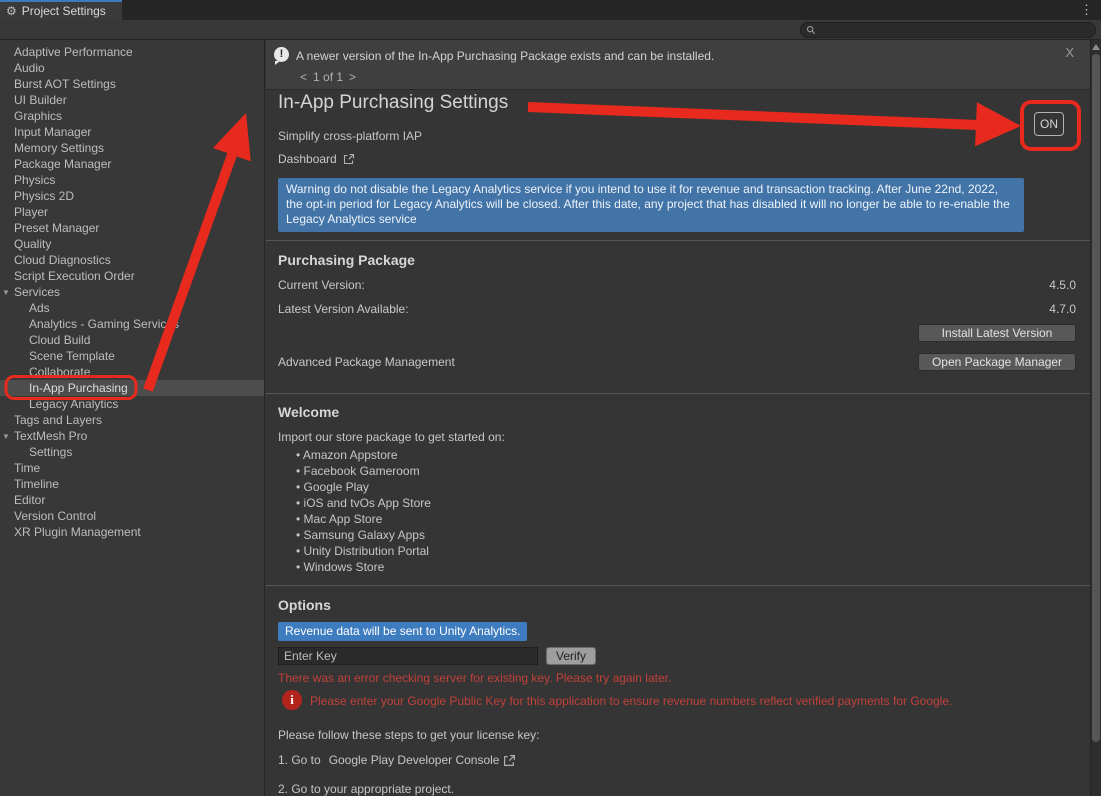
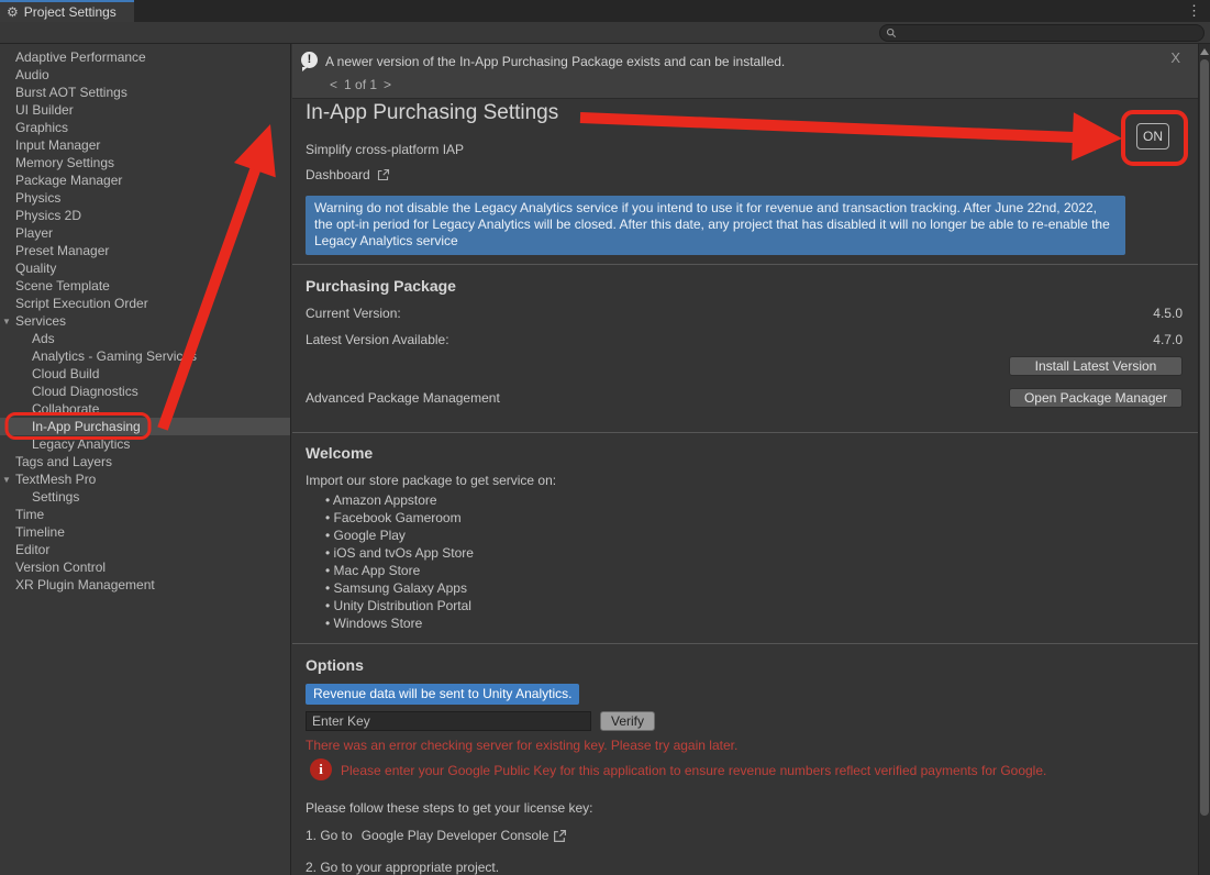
  ⚙
  Project Settings
  ⋮
  Adaptive Performance
  Audio
  Burst AOT Settings
  UI Builder
  Graphics
  Input Manager
  Memory Settings
  Package Manager
  Physics
  Physics 2D
  Player
  Preset Manager
  Quality
- Cloud Diagnostics
+ Scene Template
  Script Execution Order
  ▼
  Services
  Ads
  Analytics - Gaming Servic
  Cloud Build
- Scene Template
+ Cloud Diagnostics
  Collaborate
  In-App Purchasing
  Legacy Analytics
  Tags and Layers
  ▼
  TextMesh Pro
  Settings
  Time
  Timeline
  Editor
  Version Control
  XR Plugin Management
  !
  A newer version of the In-App Purchasing Package exists and can be installed.
  <
  1 of 1
  >
  X
  In-App Purchasing Settings
  ON
  Simplify cross-platform IAP
  Dashboard
  Warning do not disable the Legacy Analytics service if you intend to use it for revenue and transaction tracking. After June 22nd, 2022, the opt-in period for Legacy Analytics will be closed. After this date, any project that has disabled it will no longer be able to re-enable the Legacy Analytics service
  Purchasing Package
  Current Version:
  4.5.0
  Latest Version Available:
  4.7.0
  Install Latest Version
  Advanced Package Management
  Open Package Manager
  Welcome
- Import our store package to get started on:
+ Import our store package to get service on:
  Amazon Appstore
  Facebook Gameroom
  Google Play
  iOS and tvOs App Store
  Mac App Store
  Samsung Galaxy Apps
  Unity Distribution Portal
  Windows Store
  Options
  Revenue data will be sent to Unity Analytics.
  Enter Key
  Verify
  There was an error checking server for existing key. Please try again later.
  i
  Please enter your Google Public Key for this application to ensure revenue numbers reflect verified payments for Google.
  Please follow these steps to get your license key:
  1. Go to
  Google Play Developer Console
  2. Go to your appropriate project.
